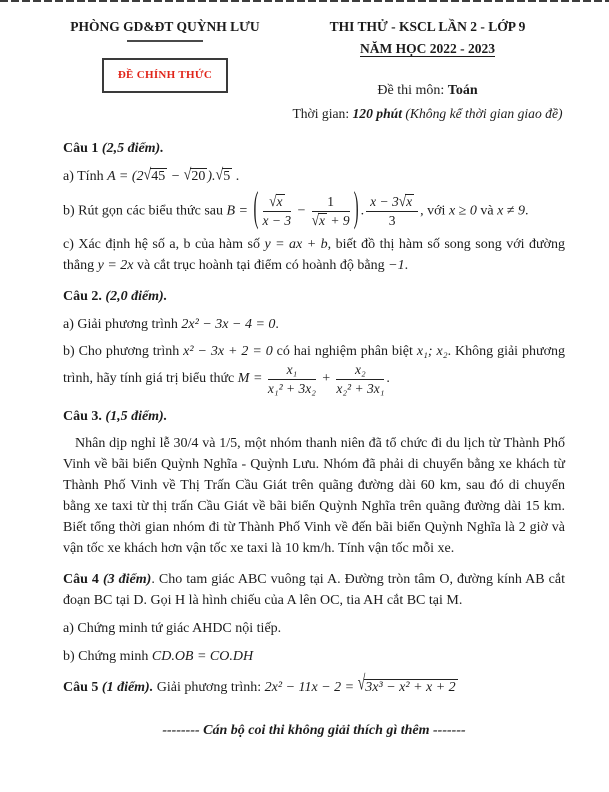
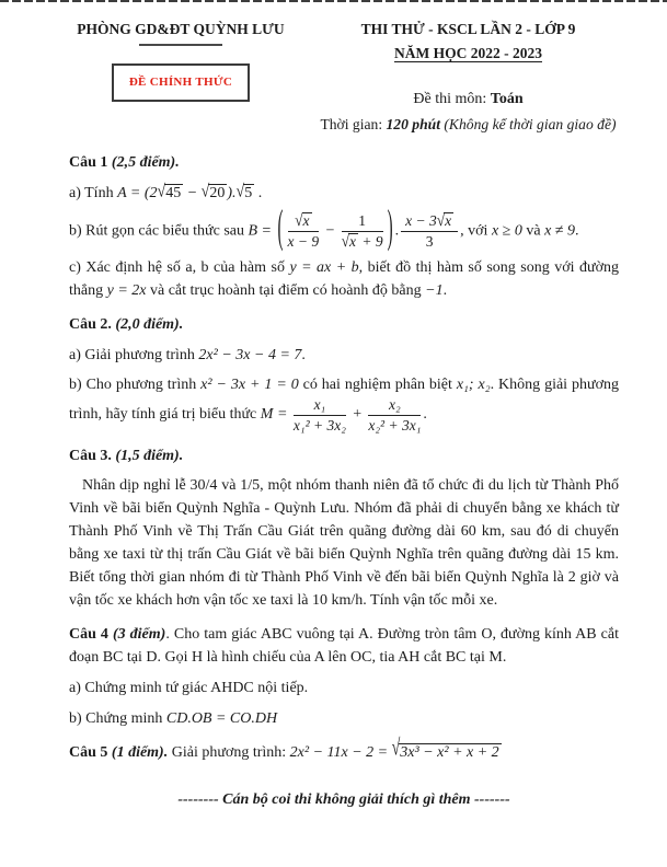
  PHÒNG GD&ĐT QUỲNH LƯU
  ĐỀ CHÍNH THỨC
  THI THỬ - KSCL LẦN 2 - LỚP 9
  NĂM HỌC 2022 - 2023
  Đề thi môn: Toán
  Thời gian: 120 phút (Không kể thời gian giao đề)
  Câu 1 (2,5 điểm).
  a) Tính A = (2√45 − √20 ).√5 .
  b) Rút gọn các biểu thức sau B = (
  √x
- x − 3
+ x − 9
  −
  1
  √x + 9
  ) .
  x − 3√x
  3
  , với x ≥ 0 và x ≠ 9.
  c) Xác định hệ số a, b của hàm số y = ax + b, biết đồ thị hàm số song song với đường thẳng y = 2x và cắt trục hoành tại điểm có hoành độ bằng −1.
  Câu 2. (2,0 điểm).
- a) Giải phương trình 2x² − 3x − 4 = 0.
+ a) Giải phương trình 2x² − 3x − 4 = 7.
- b) Cho phương trình x² − 3x + 2 = 0 có hai nghiệm phân biệt x₁; x₂. Không giải phương trình, hãy tính giá trị biểu thức M =
+ b) Cho phương trình x² − 3x + 1 = 0 có hai nghiệm phân biệt x₁; x₂. Không giải phương trình, hãy tính giá trị biểu thức M =
  x₁
  x₁² + 3x₂
  +
  x₂
  x₂² + 3x₁
  .
  Câu 3. (1,5 điểm).
  Nhân dịp nghỉ lễ 30/4 và 1/5, một nhóm thanh niên đã tổ chức đi du lịch từ Thành Phố Vinh về bãi biển Quỳnh Nghĩa - Quỳnh Lưu. Nhóm đã phải di chuyển bằng xe khách từ Thành Phố Vinh về Thị Trấn Cầu Giát trên quãng đường dài 60 km, sau đó di chuyển bằng xe taxi từ thị trấn Cầu Giát về bãi biển Quỳnh Nghĩa trên quãng đường dài 15 km. Biết tổng thời gian nhóm đi từ Thành Phố Vinh về đến bãi biển Quỳnh Nghĩa là 2 giờ và vận tốc xe khách hơn vận tốc xe taxi là 10 km/h. Tính vận tốc mỗi xe.
  Câu 4 (3 điểm). Cho tam giác ABC vuông tại A. Đường tròn tâm O, đường kính AB cắt đoạn BC tại D. Gọi H là hình chiếu của A lên OC, tia AH cắt BC tại M.
  a) Chứng minh tứ giác AHDC nội tiếp.
  b) Chứng minh CD.OB = CO.DH
  Câu 5 (1 điểm). Giải phương trình: 2x² − 11x − 2 = √3x³ − x² + x + 2
  -------- Cán bộ coi thi không giải thích gì thêm -------
